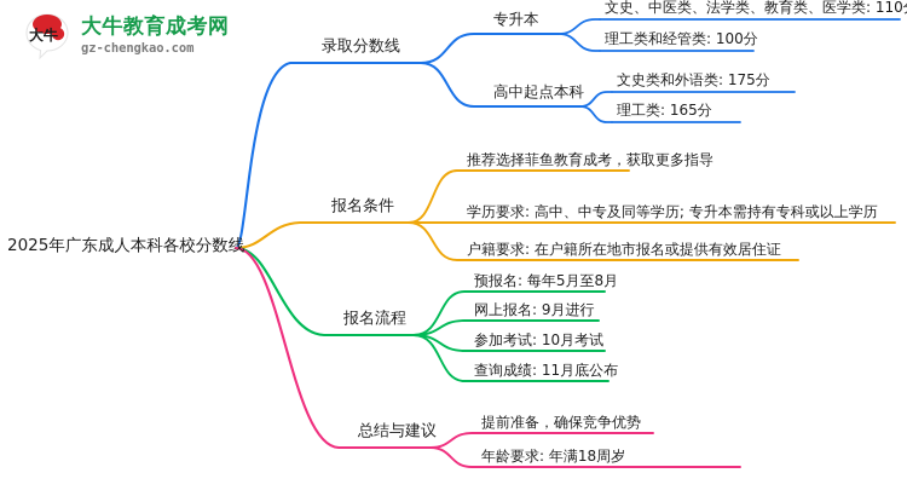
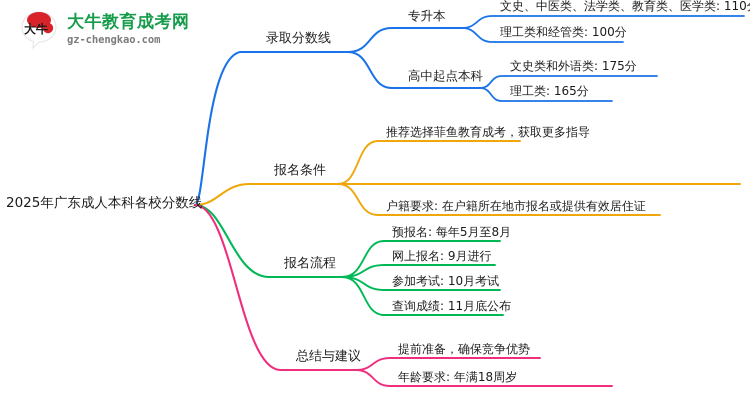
  大牛
  大牛教育成考网
  gz-chengkao.com
  2025年广东成人本科各校分数线
  录取分数线
  专升本
  高中起点本科
  文史、中医类、法学类、教育类、医学类: 110
  理工类和经管类: 100分
  文史类和外语类: 175分
  理工类: 165分
  报名条件
  推荐选择菲鱼教育成考，获取更多指导
- 学历要求: 高中、中专及同等学历; 专升本需持有专科或以上学历
  户籍要求: 在户籍所在地市报名或提供有效居住证
  报名流程
  预报名: 每年5月至8月
  网上报名: 9月进行
  参加考试: 10月考试
  查询成绩: 11月底公布
  总结与建议
  提前准备，确保竞争优势
  年龄要求: 年满18周岁
